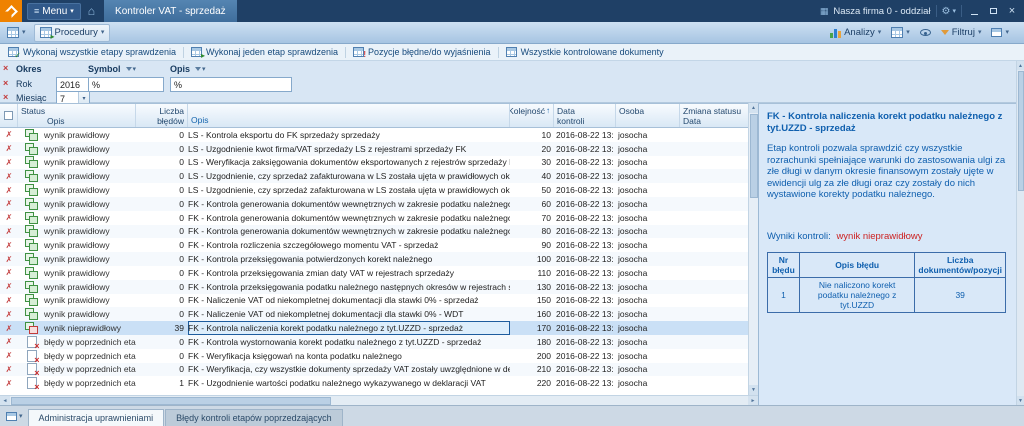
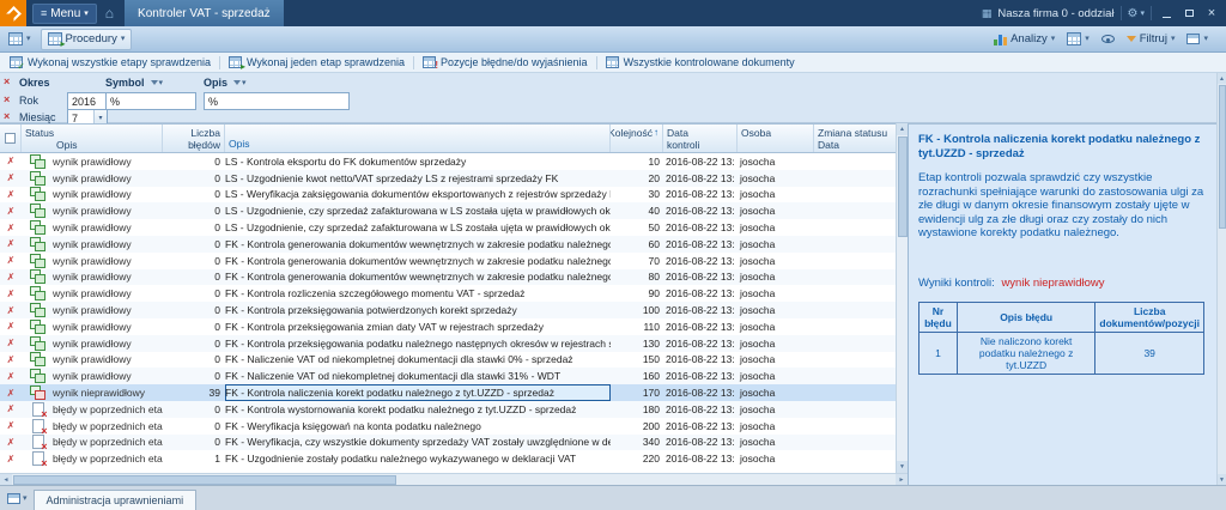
  ≡
  Menu
  ⌂
  Kontroler VAT - sprzedaż
  ▦
  Nasza firma 0 - oddział
  ⚙
  ×
  Procedury
  Analizy
  Filtruj
  Wykonaj wszystkie etapy sprawdzenia
  Wykonaj jeden etap sprawdzenia
  Pozycje błędne/do wyjaśnienia
  Wszystkie kontrolowane dokumenty
  ×
  Okres
  Symbol
  Opis
  ×
  Rok
  2016
  %
  %
  ×
  Miesiąc
  7
  Status
  Opis
  Liczba
  błędów
  Opis
  Kolejność
  ↑
  Data
  kontroli
  Osoba
  Zmiana statusu
  Data
  ✗
  wynik prawidłowy
  0
- LS - Kontrola eksportu do FK sprzedaży sprzedaży
+ LS - Kontrola eksportu do FK dokumentów sprzedaży
  10
  2016-08-22 13:
  josocha
  ✗
  wynik prawidłowy
  0
- LS - Uzgodnienie kwot firma/VAT sprzedaży LS z rejestrami sprzedaży FK
+ LS - Uzgodnienie kwot netto/VAT sprzedaży LS z rejestrami sprzedaży FK
  20
  2016-08-22 13:
  josocha
  ✗
  wynik prawidłowy
  0
  LS - Weryfikacja zaksięgowania dokumentów eksportowanych z rejestrów sprzedaży
  30
  2016-08-22 13:
  josocha
  ✗
  wynik prawidłowy
  0
  LS - Uzgodnienie, czy sprzedaż zafakturowana w LS została ujęta w prawidłowych ok
  40
  2016-08-22 13:
  josocha
  ✗
  wynik prawidłowy
  0
  LS - Uzgodnienie, czy sprzedaż zafakturowana w LS została ujęta w prawidłowych ok
  50
  2016-08-22 13:
  josocha
  ✗
  wynik prawidłowy
  0
  FK - Kontrola generowania dokumentów wewnętrznych w zakresie podatku należneg
  60
  2016-08-22 13:
  josocha
  ✗
  wynik prawidłowy
  0
  FK - Kontrola generowania dokumentów wewnętrznych w zakresie podatku należneg
  70
  2016-08-22 13:
  josocha
  ✗
  wynik prawidłowy
  0
  FK - Kontrola generowania dokumentów wewnętrznych w zakresie podatku należneg
  80
  2016-08-22 13:
  josocha
  ✗
  wynik prawidłowy
  0
  FK - Kontrola rozliczenia szczegółowego momentu VAT - sprzedaż
  90
  2016-08-22 13:
  josocha
  ✗
  wynik prawidłowy
  0
- FK - Kontrola przeksięgowania potwierdzonych korekt należnego
+ FK - Kontrola przeksięgowania potwierdzonych korekt sprzedaży
  100
  2016-08-22 13:
  josocha
  ✗
  wynik prawidłowy
  0
  FK - Kontrola przeksięgowania zmian daty VAT w rejestrach sprzedaży
  110
  2016-08-22 13:
  josocha
  ✗
  wynik prawidłowy
  0
  FK - Kontrola przeksięgowania podatku należnego następnych okresów w rejestrach
  130
  2016-08-22 13:
  josocha
  ✗
  wynik prawidłowy
  0
  FK - Naliczenie VAT od niekompletnej dokumentacji dla stawki 0% - sprzedaż
  150
  2016-08-22 13:
  josocha
  ✗
  wynik prawidłowy
  0
- FK - Naliczenie VAT od niekompletnej dokumentacji dla stawki 0% - WDT
+ FK - Naliczenie VAT od niekompletnej dokumentacji dla stawki 31% - WDT
  160
  2016-08-22 13:
  josocha
  ✗
  wynik nieprawidłowy
  39
  FK - Kontrola naliczenia korekt podatku należnego z tyt.UZZD - sprzedaż
  170
  2016-08-22 13:
  josocha
  ✗
  błędy w poprzednich eta
  0
  FK - Kontrola wystornowania korekt podatku należnego z tyt.UZZD - sprzedaż
  180
  2016-08-22 13:
  josocha
  ✗
  błędy w poprzednich eta
  0
  FK - Weryfikacja księgowań na konta podatku należnego
  200
  2016-08-22 13:
  josocha
  ✗
  błędy w poprzednich eta
  0
  FK - Weryfikacja, czy wszystkie dokumenty sprzedaży VAT zostały uwzględnione w d
- 210
+ 340
  2016-08-22 13:
  josocha
  ✗
  błędy w poprzednich eta
  1
- FK - Uzgodnienie wartości podatku należnego wykazywanego w deklaracji VAT
+ FK - Uzgodnienie zostały podatku należnego wykazywanego w deklaracji VAT
  220
  2016-08-22 13:
  josocha
  FK - Kontrola naliczenia korekt podatku należnego z tyt.UZZD - sprzedaż
  Etap kontroli pozwala sprawdzić czy wszystkie rozrachunki spełniające warunki do zastosowania ulgi za złe długi w danym okresie finansowym zostały ujęte w ewidencji ulg za złe długi oraz czy zostały do nich wystawione korekty podatku należnego.
  Wyniki kontroli: wynik nieprawidłowy
  Nr błędu	Opis błędu	Liczba dokumentów/pozycji
  1	Nie naliczono korekt podatku należnego z tyt.UZZD	39
  Administracja uprawnieniami
- Błędy kontroli etapów poprzedzających
